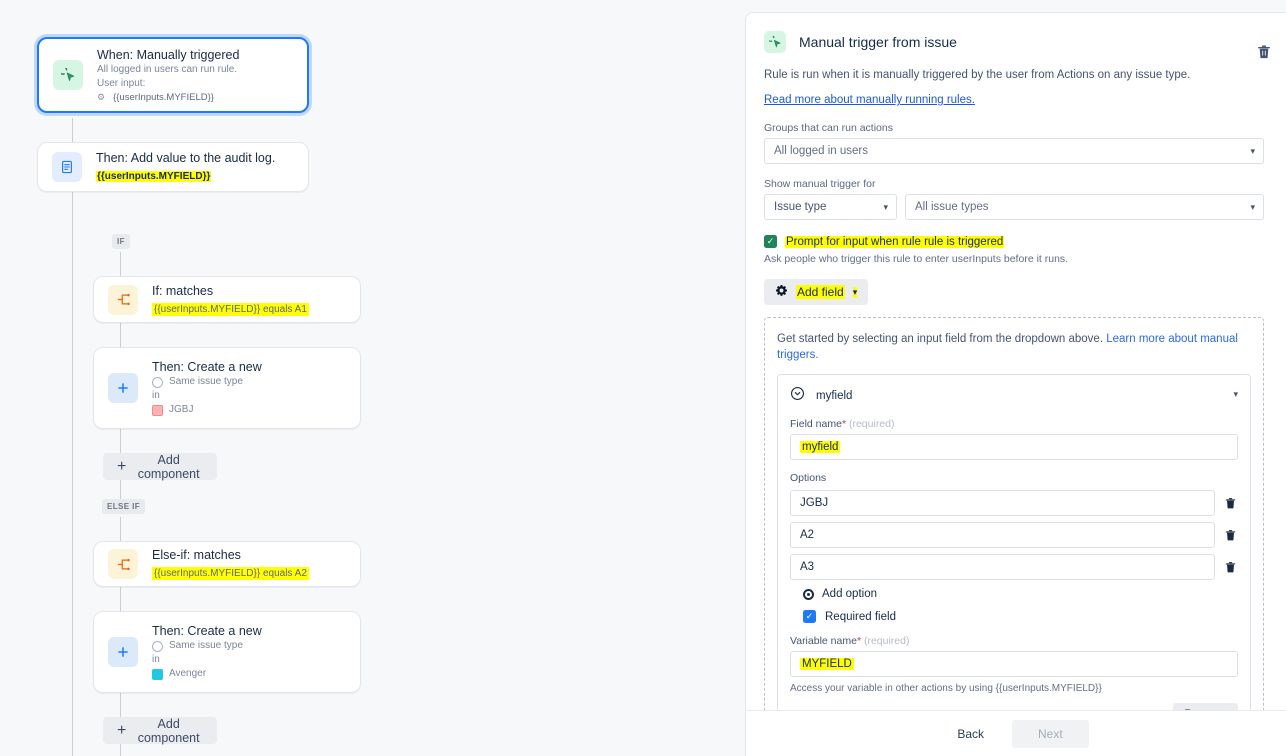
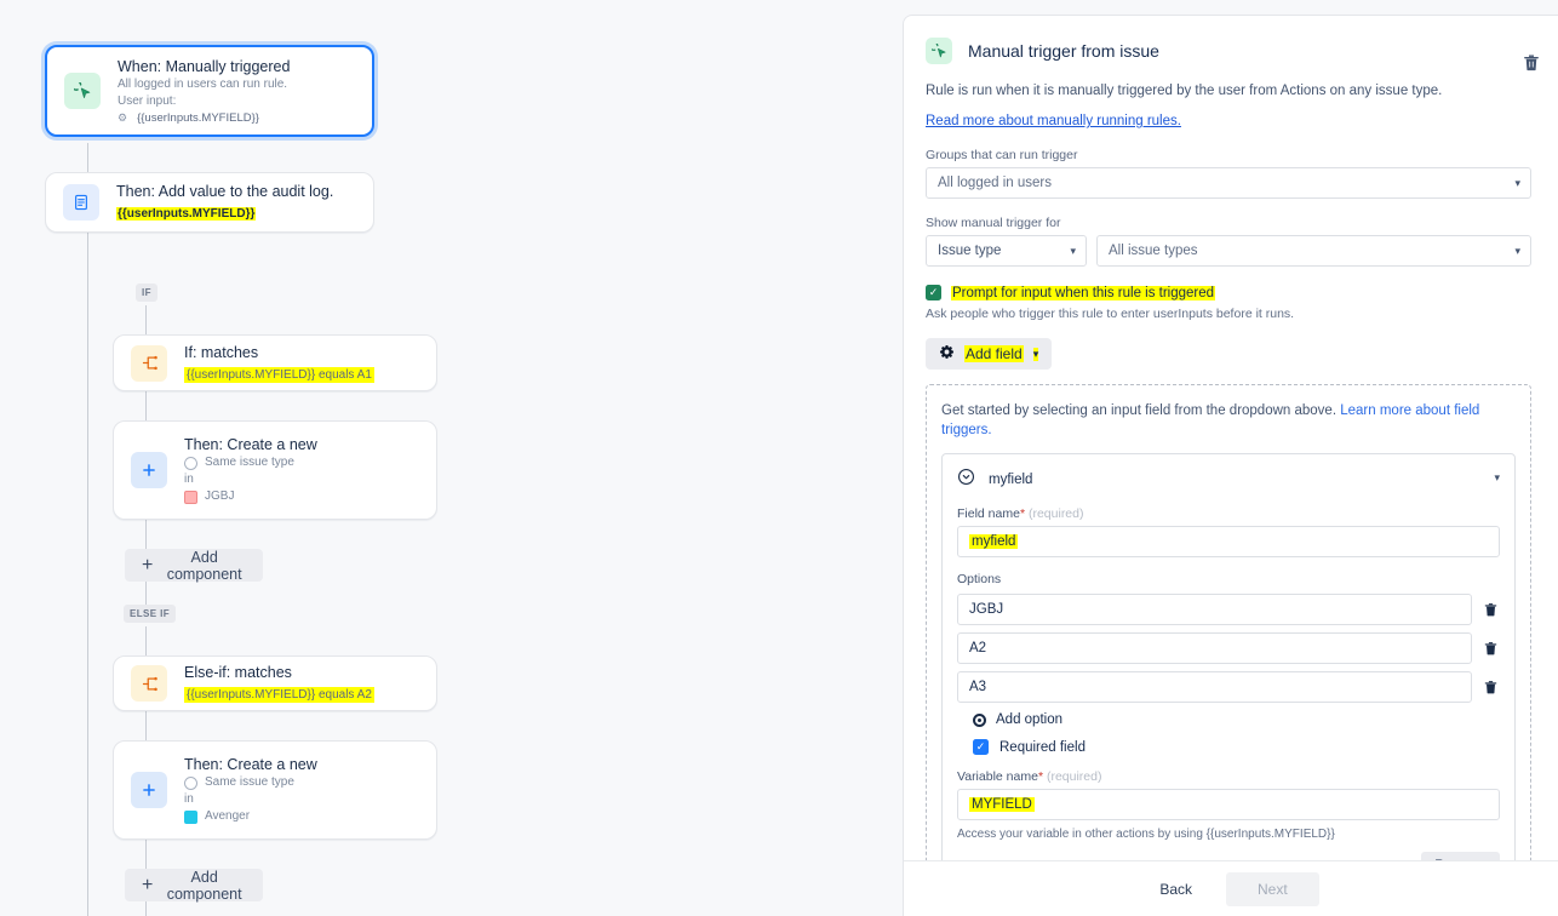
  When: Manually triggered
  All logged in users can run rule.
  User input:
  ⚙
  {{userInputs.MYFIELD}}
  Then: Add value to the audit log.
  {{userInputs.MYFIELD}}
  IF
  If: matches
  {{userInputs.MYFIELD}} equals A1
  Then: Create a new
  Same issue type
  in
  JGBJ
  +
  Add component
  ELSE IF
  Else-if: matches
  {{userInputs.MYFIELD}} equals A2
  Then: Create a new
  Same issue type
  in
  Avenger
  +
  Add component
  Manual trigger from issue
  Rule is run when it is manually triggered by the user from Actions on any issue type.
  Read more about manually running rules.
- Groups that can run actions
+ Groups that can run trigger
  All logged in users
  ▾
  Show manual trigger for
  Issue type
  ▾
  All issue types
  ▾
  ✓
- Prompt for input when rule rule is triggered
+ Prompt for input when this rule is triggered
  Ask people who trigger this rule to enter userInputs before it runs.
  Add field
  ▾
- Get started by selecting an input field from the dropdown above. Learn more about manual triggers.
+ Get started by selecting an input field from the dropdown above. Learn more about field triggers.
  myfield
  ▾
  Field name* (required)
  myfield
  Options
  JGBJ
  A2
  A3
  Add option
  ✓
  Required field
  Variable name* (required)
  MYFIELD
  Access your variable in other actions by using {{userInputs.MYFIELD}}
  Back
  Next
